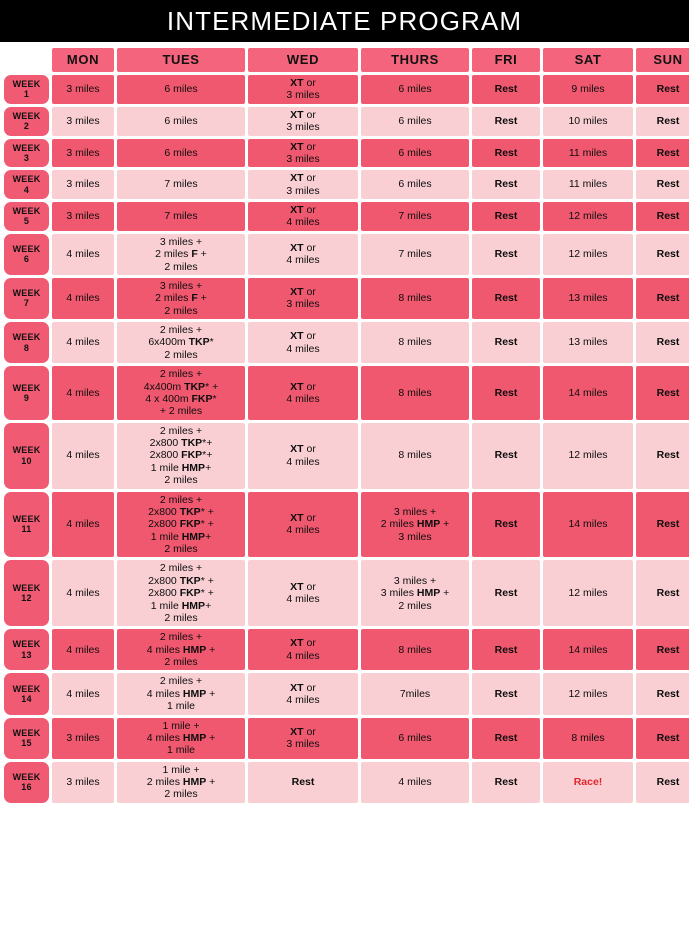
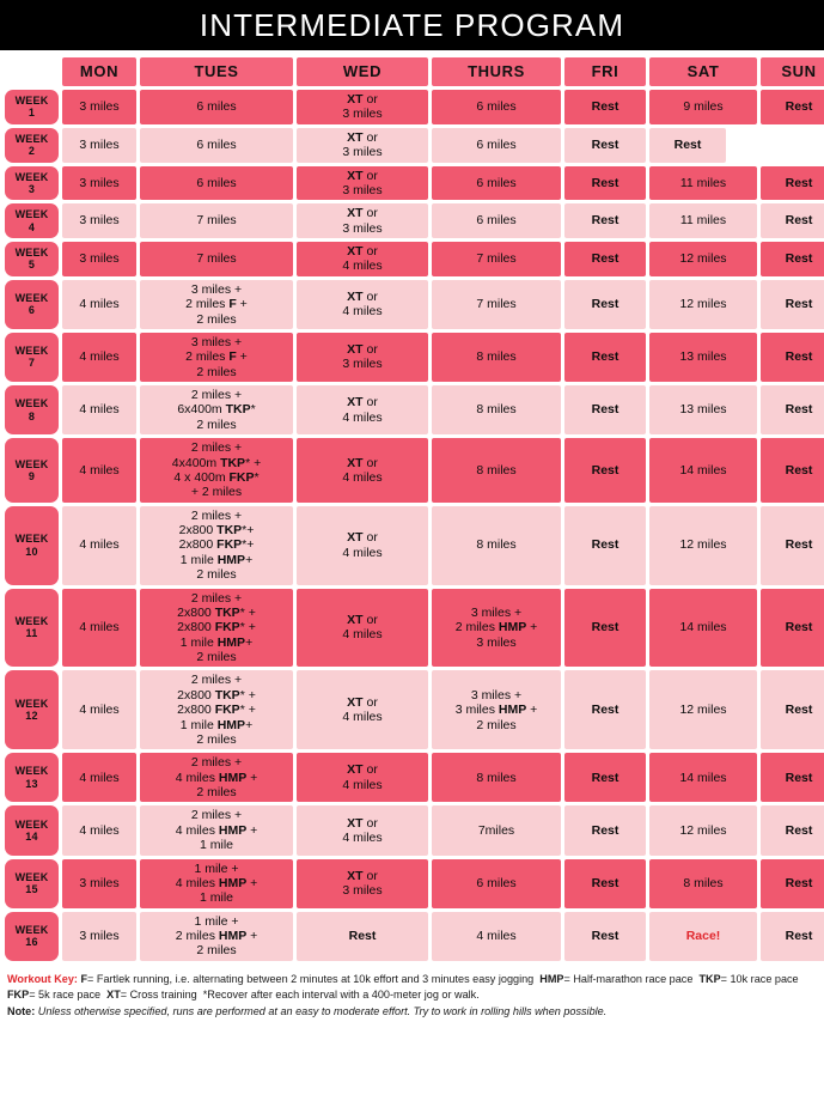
  INTERMEDIATE PROGRAM
  MON
  TUES
  WED
  THURS
  FRI
  SAT
  SUN
  WEEK
  1
  3 miles
  6 miles
  XT or
  3 miles
  6 miles
  Rest
  9 miles
  Rest
  WEEK
  2
  3 miles
  6 miles
  XT or
  3 miles
  6 miles
  Rest
- 10 miles
  Rest
  WEEK
  3
  3 miles
  6 miles
  XT or
  3 miles
  6 miles
  Rest
  11 miles
  Rest
  WEEK
  4
  3 miles
  7 miles
  XT or
  3 miles
  6 miles
  Rest
  11 miles
  Rest
  WEEK
  5
  3 miles
  7 miles
  XT or
  4 miles
  7 miles
  Rest
  12 miles
  Rest
  WEEK
  6
  4 miles
  3 miles +
  2 miles F +
  2 miles
  XT or
  4 miles
  7 miles
  Rest
  12 miles
  Rest
  WEEK
  7
  4 miles
  3 miles +
  2 miles F +
  2 miles
  XT or
  3 miles
  8 miles
  Rest
  13 miles
  Rest
  WEEK
  8
  4 miles
  2 miles +
  6x400m TKP*
  2 miles
  XT or
  4 miles
  8 miles
  Rest
  13 miles
  Rest
  WEEK
  9
  4 miles
  2 miles +
  4x400m TKP* +
  4 x 400m FKP*
  + 2 miles
  XT or
  4 miles
  8 miles
  Rest
  14 miles
  Rest
  WEEK
  10
  4 miles
  2 miles +
  2x800 TKP*+
  2x800 FKP*+
  1 mile HMP+
  2 miles
  XT or
  4 miles
  8 miles
  Rest
  12 miles
  Rest
  WEEK
  11
  4 miles
  2 miles +
  2x800 TKP* +
  2x800 FKP* +
  1 mile HMP+
  2 miles
  XT or
  4 miles
  3 miles +
  2 miles HMP +
  3 miles
  Rest
  14 miles
  Rest
  WEEK
  12
  4 miles
  2 miles +
  2x800 TKP* +
  2x800 FKP* +
  1 mile HMP+
  2 miles
  XT or
  4 miles
  3 miles +
  3 miles HMP +
  2 miles
  Rest
  12 miles
  Rest
  WEEK
  13
  4 miles
  2 miles +
  4 miles HMP +
  2 miles
  XT or
  4 miles
  8 miles
  Rest
  14 miles
  Rest
  WEEK
  14
  4 miles
  2 miles +
  4 miles HMP +
  1 mile
  XT or
  4 miles
  7miles
  Rest
  12 miles
  Rest
  WEEK
  15
  3 miles
  1 mile +
  4 miles HMP +
  1 mile
  XT or
  3 miles
  6 miles
  Rest
  8 miles
  Rest
  WEEK
  16
  3 miles
  1 mile +
  2 miles HMP +
  2 miles
  Rest
  4 miles
  Rest
  Race!
  Rest
+ Workout Key: F= Fartlek running, i.e. alternating between 2 minutes at 10k effort and 3 minutes easy jogging HMP= Half-marathon race pace TKP= 10k race pace FKP= 5k race pace XT= Cross training *Recover after each interval with a 400-meter jog or walk.
+ Note: Unless otherwise specified, runs are performed at an easy to moderate effort. Try to work in rolling hills when possible.
